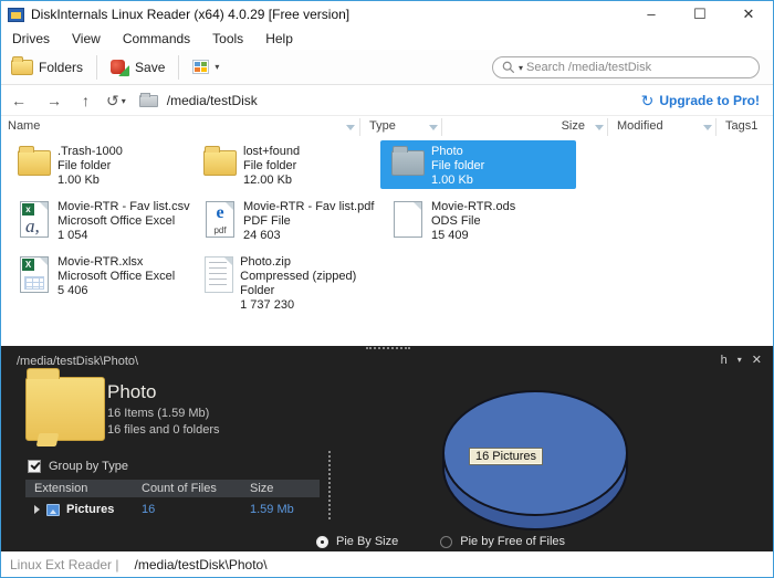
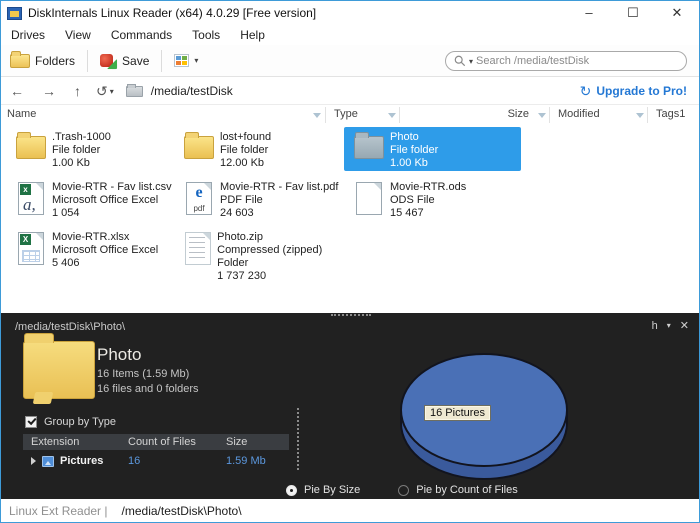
  DiskInternals Linux Reader (x64) 4.0.29 [Free version]
  –
  ☐
  ✕
  Drives
  View
  Commands
  Tools
  Help
  Folders
  Save
  ▾
  ▾
  Search /media/testDisk
  ←
  →
  ↑
  ↺
  ▾
  /media/testDisk
  ↻
  Upgrade to Pro!
  Name
  Type
  Size
  Modified
  Tags1
  .Trash-1000
  File folder
  1.00 Kb
  lost+found
  File folder
  12.00 Kb
  Photo
  File folder
  1.00 Kb
  x
  a,
  Movie-RTR - Fav list.csv
  Microsoft Office Excel
  1 054
  e
  pdf
  Movie-RTR - Fav list.pdf
  PDF File
  24 603
  Movie-RTR.ods
  ODS File
- 15 409
+ 15 467
  X
  Movie-RTR.xlsx
  Microsoft Office Excel
  5 406
  Photo.zip
  Compressed (zipped) Folder
  1 737 230
  /media/testDisk\Photo\
  h
  ▾
  ✕
  Photo
  16 Items (1.59 Mb)
  16 files and 0 folders
  Group by Type
  Extension
  Count of Files
  Size
  Pictures
  16
  1.59 Mb
  16 Pictures
  Pie By Size
- Pie by Free of Files
+ Pie by Count of Files
  Linux Ext Reader |
  /media/testDisk\Photo\
